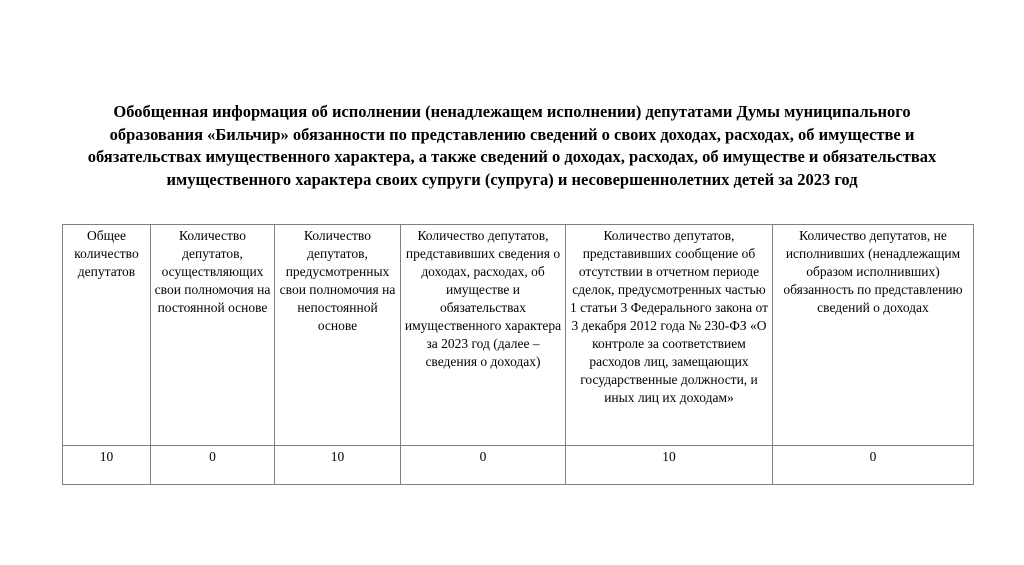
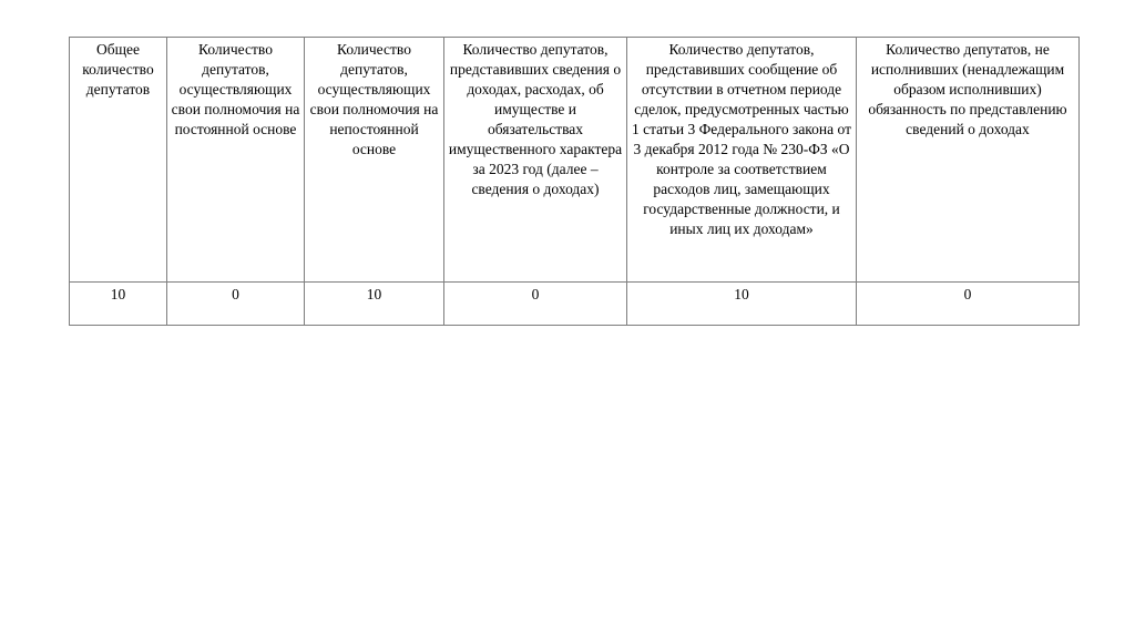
- Обобщенная информация об исполнении (ненадлежащем исполнении) депутатами Думы муниципального образования «Бильчир» обязанности по представлению сведений о своих доходах, расходах, об имуществе и обязательствах имущественного характера, а также сведений о доходах, расходах, об имуществе и обязательствах имущественного характера своих супруги (супруга) и несовершеннолетних детей за 2023 год
- Общее количество депутатов	Количество депутатов, осуществляющих свои полномочия на постоянной основе	Количество депутатов, предусмотренных свои полномочия на непостоянной основе	Количество депутатов, представивших сведения о доходах, расходах, об имуществе и обязательствах имущественного характера за 2023 год (далее – сведения о доходах)	Количество депутатов, представивших сообщение об отсутствии в отчетном периоде сделок, предусмотренных частью 1 статьи 3 Федерального закона от 3 декабря 2012 года № 230-ФЗ «О контроле за соответствием расходов лиц, замещающих государственные должности, и иных лиц их доходам»	Количество депутатов, не исполнивших (ненадлежащим образом исполнивших) обязанность по представлению сведений о доходах
+ Общее количество депутатов	Количество депутатов, осуществляющих свои полномочия на постоянной основе	Количество депутатов, осуществляющих свои полномочия на непостоянной основе	Количество депутатов, представивших сведения о доходах, расходах, об имуществе и обязательствах имущественного характера за 2023 год (далее – сведения о доходах)	Количество депутатов, представивших сообщение об отсутствии в отчетном периоде сделок, предусмотренных частью 1 статьи 3 Федерального закона от 3 декабря 2012 года № 230-ФЗ «О контроле за соответствием расходов лиц, замещающих государственные должности, и иных лиц их доходам»	Количество депутатов, не исполнивших (ненадлежащим образом исполнивших) обязанность по представлению сведений о доходах
  10	0	10	0	10	0
